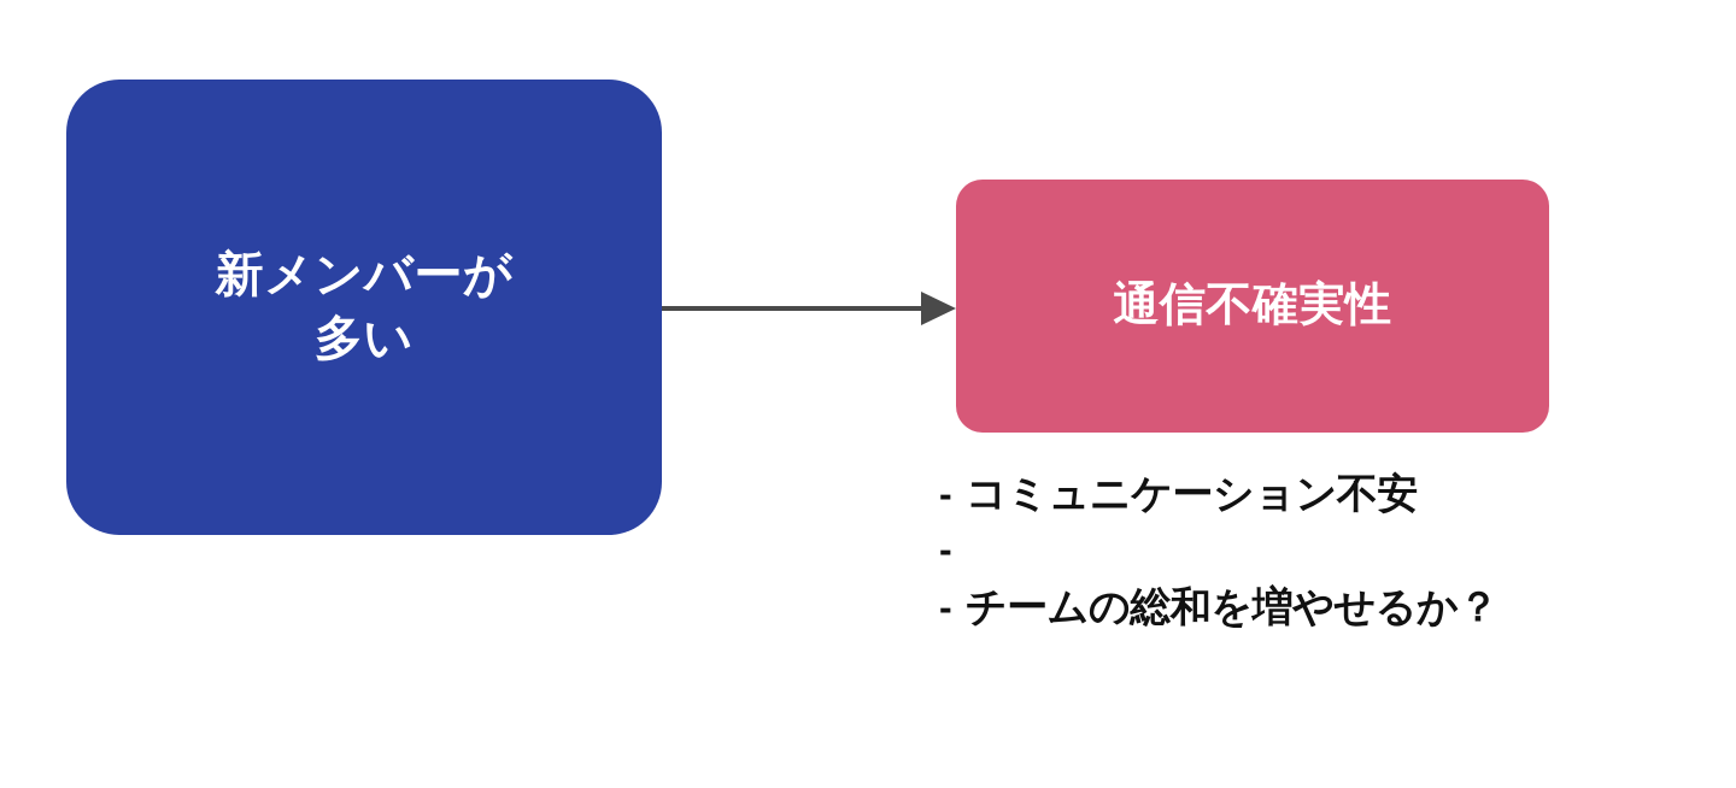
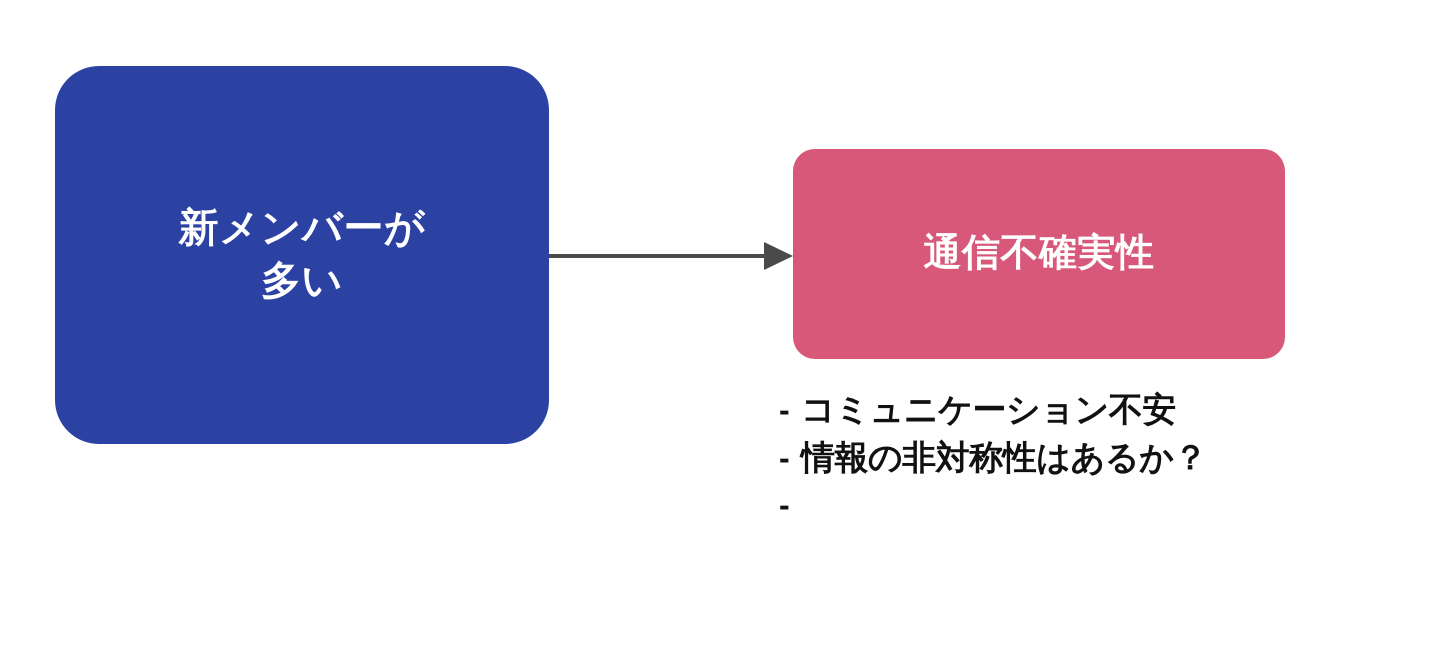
  新メンバーが
  多い
  通信不確実性
  -
  コミュニケーション不安
  -
+ 情報の非対称性はあるか？
  -
- チームの総和を増やせるか？
